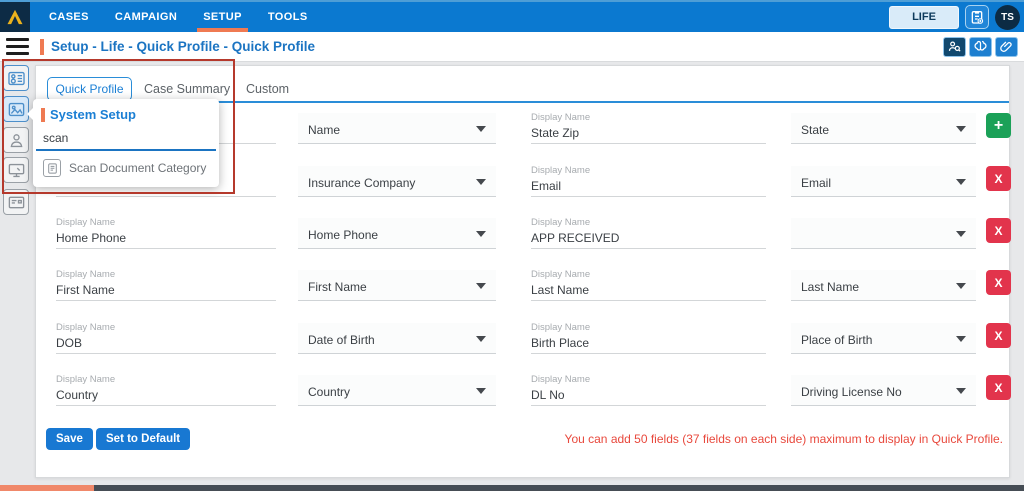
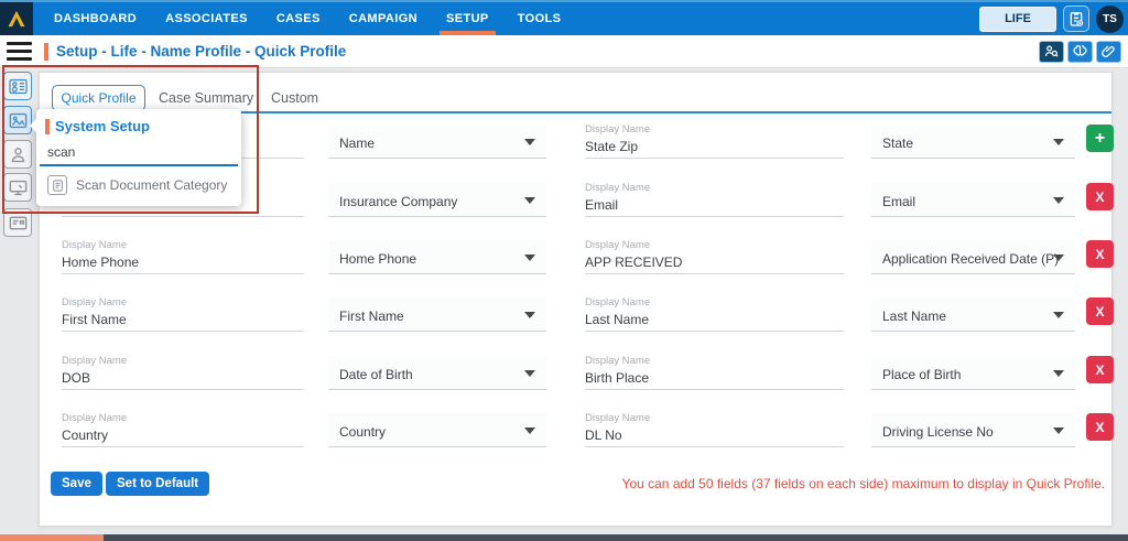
+ DASHBOARD
+ ASSOCIATES
  CASES
  CAMPAIGN
  SETUP
  TOOLS
  LIFE
  TS
- Setup - Life - Quick Profile - Quick Profile
+ Setup - Life - Name Profile - Quick Profile
  Quick Profile
  Case Summary
  Custom
  Name
  Display Name
  State Zip
  State
  +
  Insurance Company
  Display Name
  Email
  Email
  X
  Display Name
  Home Phone
  Home Phone
  Display Name
  APP RECEIVED
+ Application Received Date (P)
  X
  Display Name
  First Name
  First Name
  Display Name
  Last Name
  Last Name
  X
  Display Name
  DOB
  Date of Birth
  Display Name
  Birth Place
  Place of Birth
  X
  Display Name
  Country
  Country
  Display Name
  DL No
  Driving License No
  X
  Save
  Set to Default
  You can add 50 fields (37 fields on each side) maximum to display in Quick Profile.
  System Setup
  scan
  Scan Document Category
